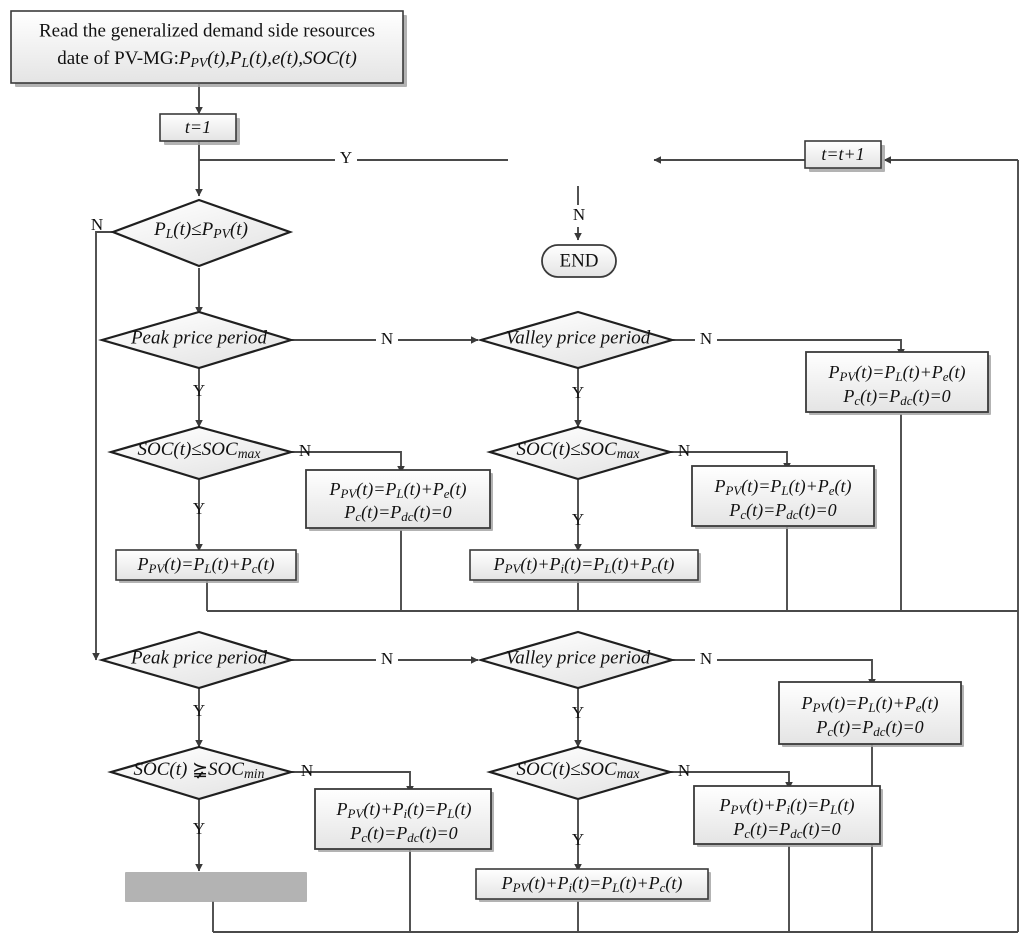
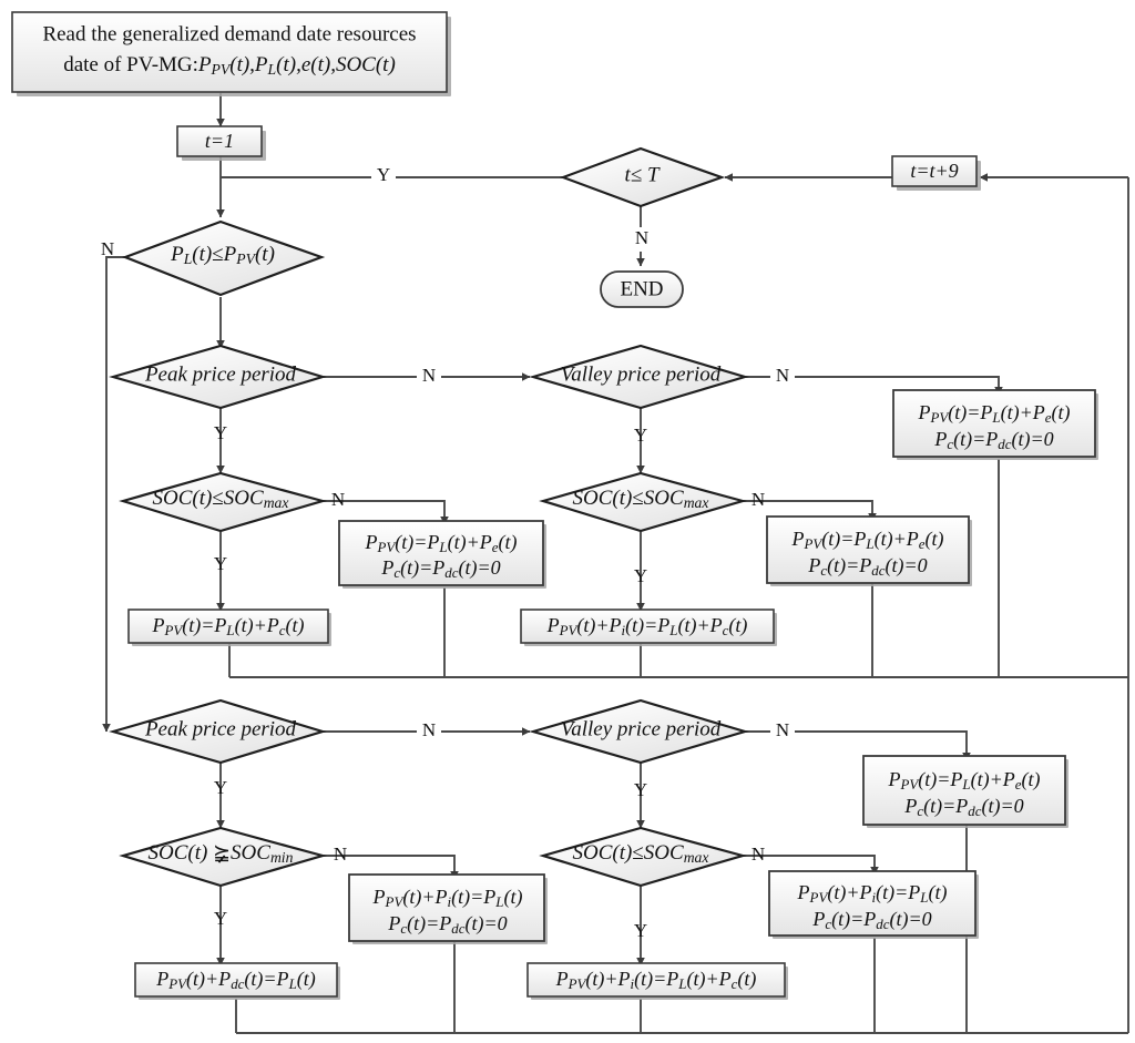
- Read the generalized demand side resources
+ Read the generalized demand date resources
  date of PV-MG:PPV(t),PL(t),e(t),SOC(t)
  t=1
- t=t+1
+ t=t+9
+ t≤ T
  END
  PL(t)≤PPV(t)
  Peak price period
  Valley price period
  SOC(t)≤SOCmax
  SOC(t)≤SOCmax
  PPV(t)=PL(t)+Pe(t)
  Pc(t)=Pdc(t)=0
  PPV(t)=PL(t)+Pe(t)
  Pc(t)=Pdc(t)=0
  PPV(t)=PL(t)+Pe(t)
  Pc(t)=Pdc(t)=0
  PPV(t)=PL(t)+Pc(t)
  PPV(t)+Pi(t)=PL(t)+Pc(t)
  Peak price period
  Valley price period
  SOC(t) ⪶SOCmin
  SOC(t)≤SOCmax
  PPV(t)=PL(t)+Pe(t)
  Pc(t)=Pdc(t)=0
  PPV(t)+Pi(t)=PL(t)
  Pc(t)=Pdc(t)=0
  PPV(t)+Pi(t)=PL(t)
  Pc(t)=Pdc(t)=0
+ PPV(t)+Pdc(t)=PL(t)
  PPV(t)+Pi(t)=PL(t)+Pc(t)
  Y
  N
  N
  N
  Y
  N
  Y
  N
  Y
  N
  Y
  N
  Y
  N
  Y
  N
  Y
  N
  Y
